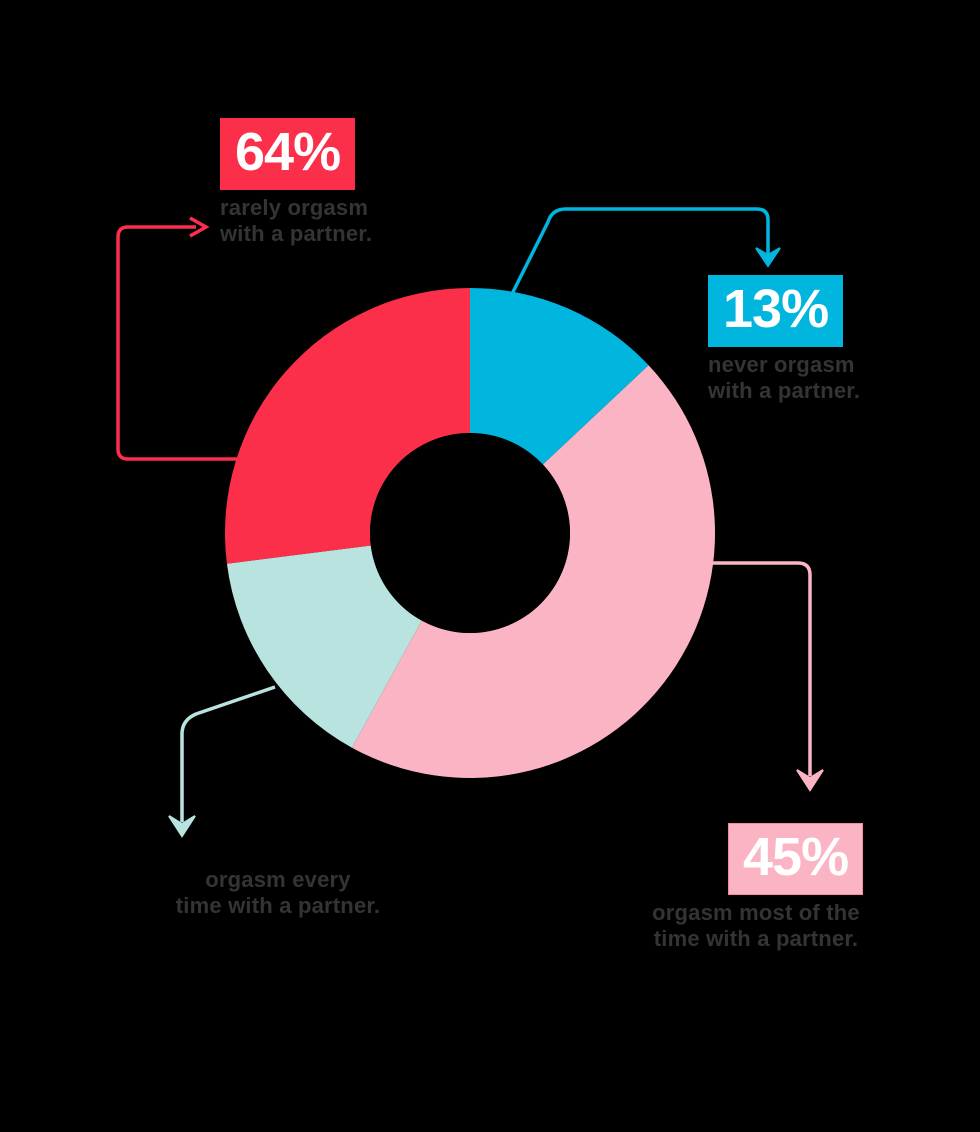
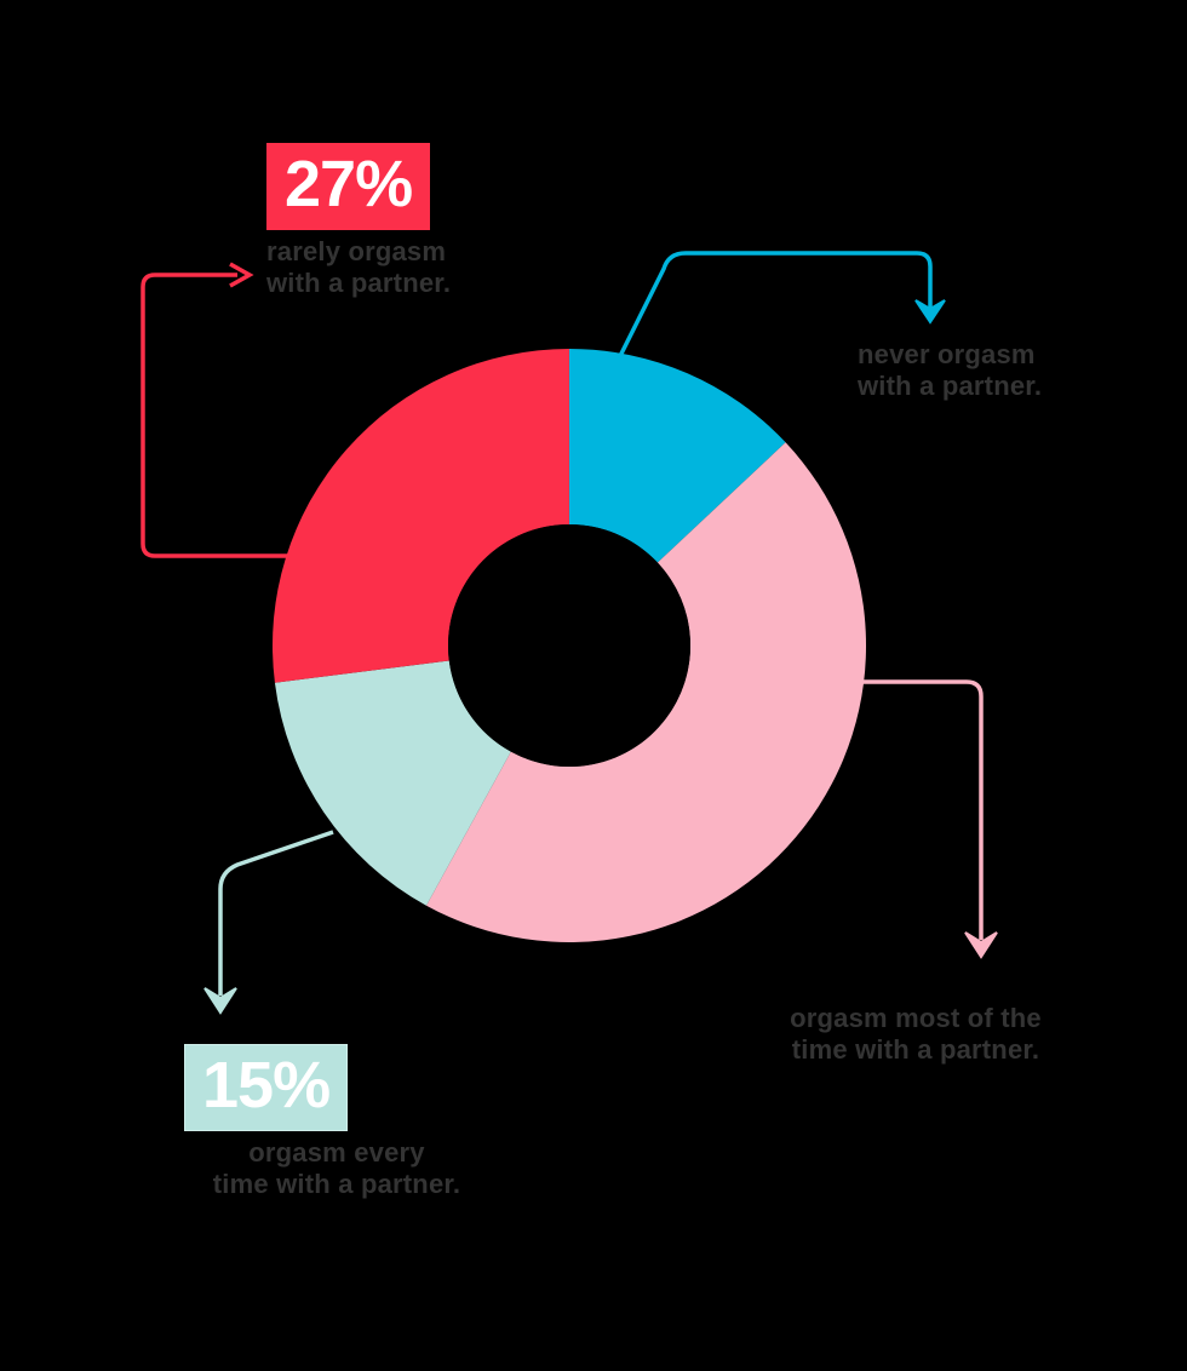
- 64%
+ 27%
  rarely orgasm
  with a partner.
- 13%
  never orgasm
  with a partner.
- 45%
  orgasm most of the
  time with a partner.
+ 15%
  orgasm every
  time with a partner.
